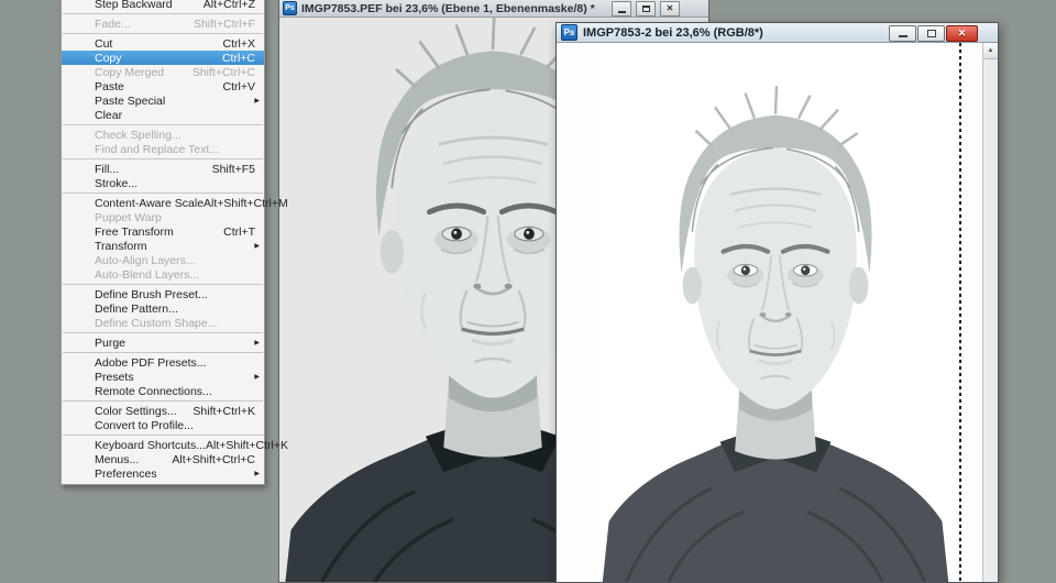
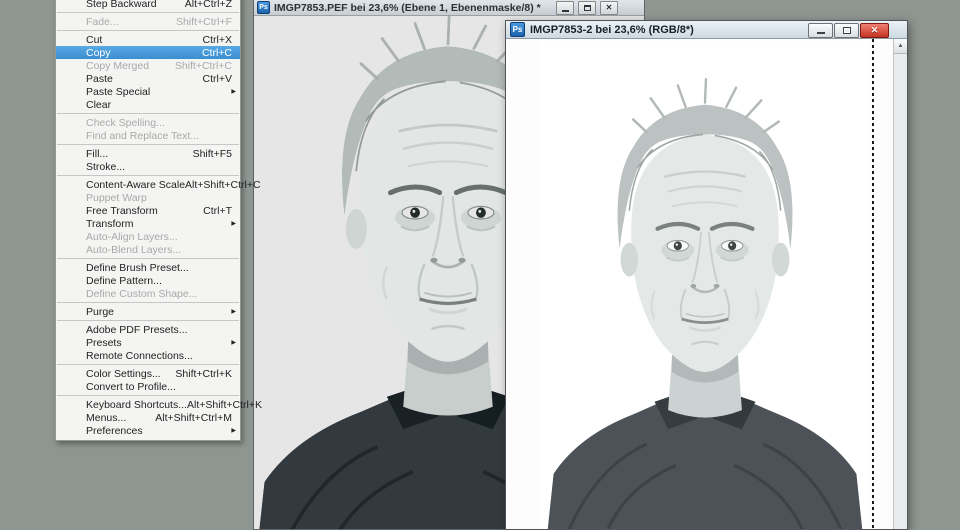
  IMGP7853.PEF bei 23,6% (Ebene 1, Ebenenmaske/8) *
  ✕
  Ps
  IMGP7853-2 bei 23,6% (RGB/8*)
  ✕
  Step Backward
  Alt+Ctrl+Z
  Fade...
  Shift+Ctrl+F
  Cut
  Ctrl+X
  Copy
  Ctrl+C
  Copy Merged
  Shift+Ctrl+C
  Paste
  Ctrl+V
  Paste Special
  Clear
  Check Spelling...
  Find and Replace Text...
  Fill...
  Shift+F5
  Stroke...
  Content-Aware Scale
- Alt+Shift+Ctrl+M
+ Alt+Shift+Ctrl+C
  Puppet Warp
  Free Transform
  Ctrl+T
  Transform
  Auto-Align Layers...
  Auto-Blend Layers...
  Define Brush Preset...
  Define Pattern...
  Define Custom Shape...
  Purge
  Adobe PDF Presets...
  Presets
  Remote Connections...
  Color Settings...
  Shift+Ctrl+K
  Convert to Profile...
  Keyboard Shortcuts...
  Alt+Shift+Ctrl+K
  Menus...
- Alt+Shift+Ctrl+C
+ Alt+Shift+Ctrl+M
  Preferences
